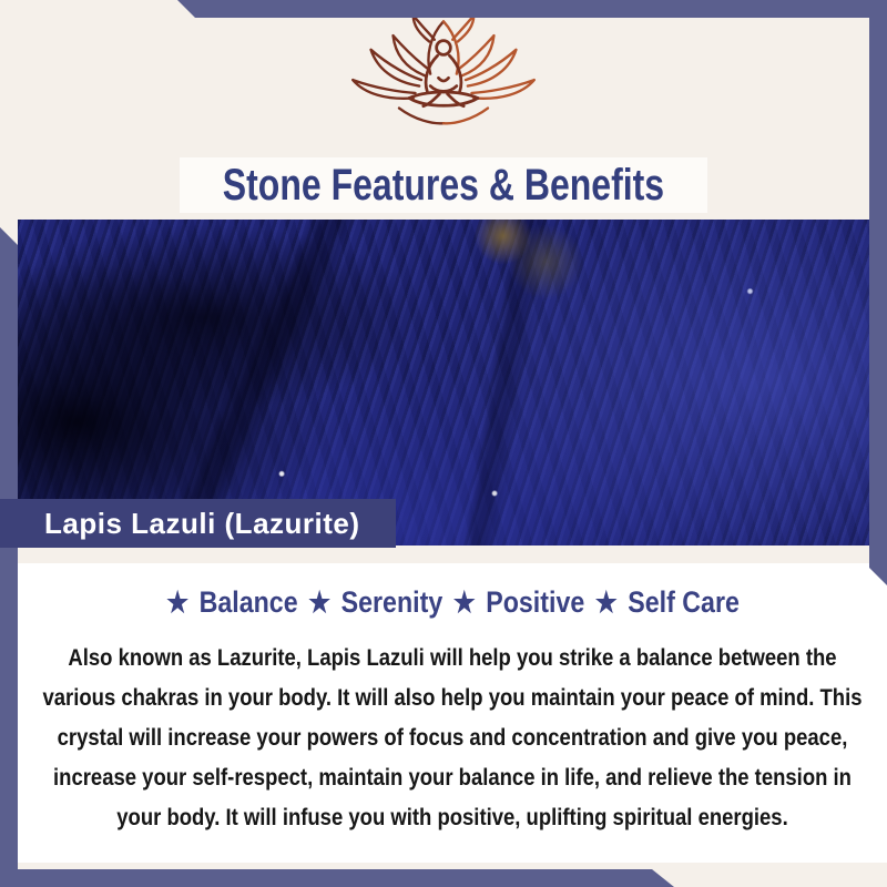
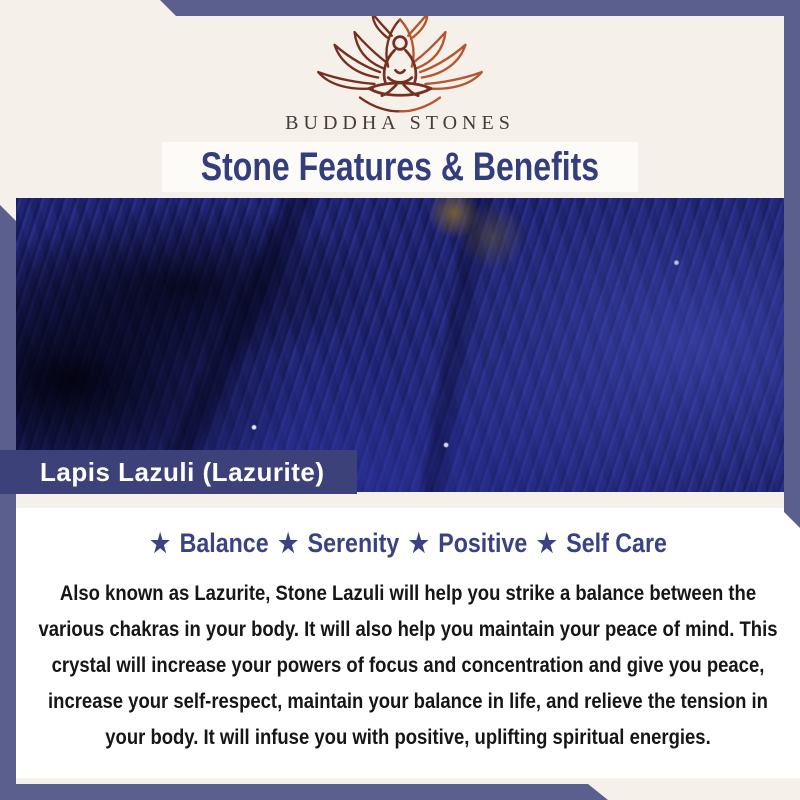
+ BUDDHA STONES
  Stone Features & Benefits
  Lapis Lazuli (Lazurite)
  ★
  Balance
  ★
  Serenity
  ★
  Positive
  ★
  Self Care
- Also known as Lazurite, Lapis Lazuli will help you strike a balance between the various chakras in your body. It will also help you maintain your peace of mind. This crystal will increase your powers of focus and concentration and give you peace, increase your self-respect, maintain your balance in life, and relieve the tension in your body. It will infuse you with positive, uplifting spiritual energies.
+ Also known as Lazurite, Stone Lazuli will help you strike a balance between the various chakras in your body. It will also help you maintain your peace of mind. This crystal will increase your powers of focus and concentration and give you peace, increase your self-respect, maintain your balance in life, and relieve the tension in your body. It will infuse you with positive, uplifting spiritual energies.
